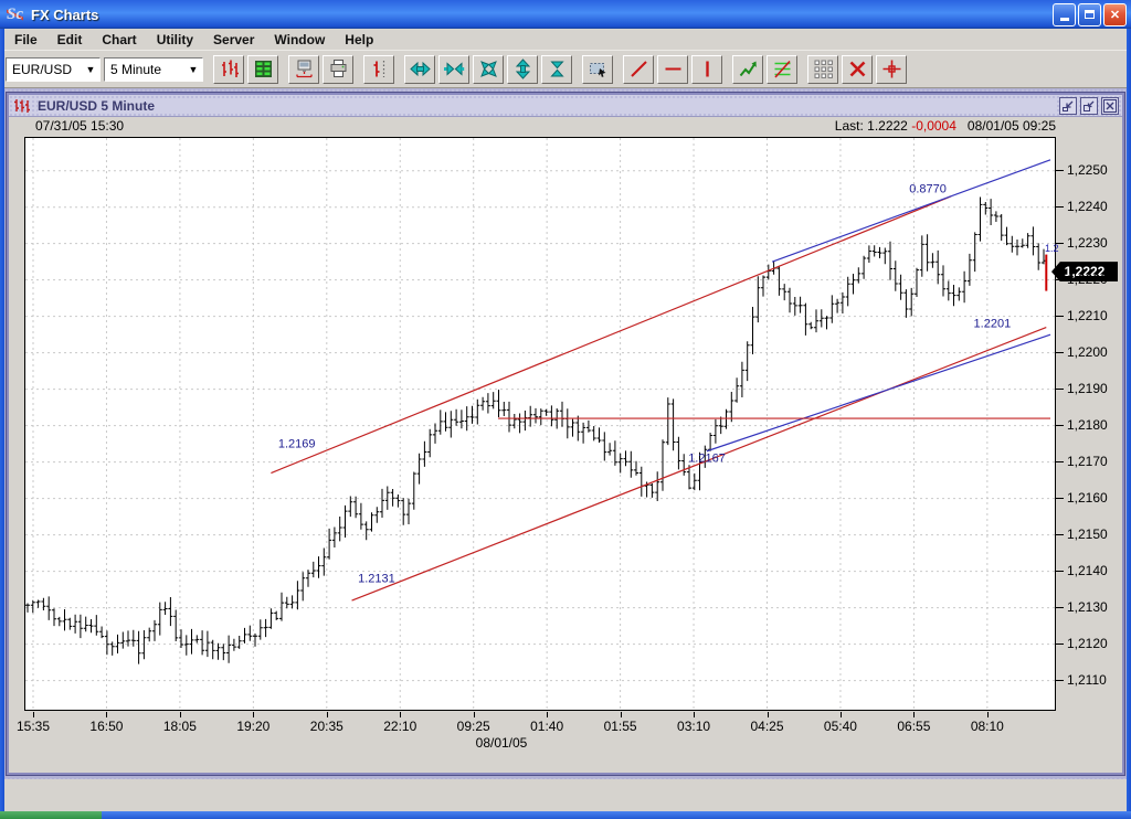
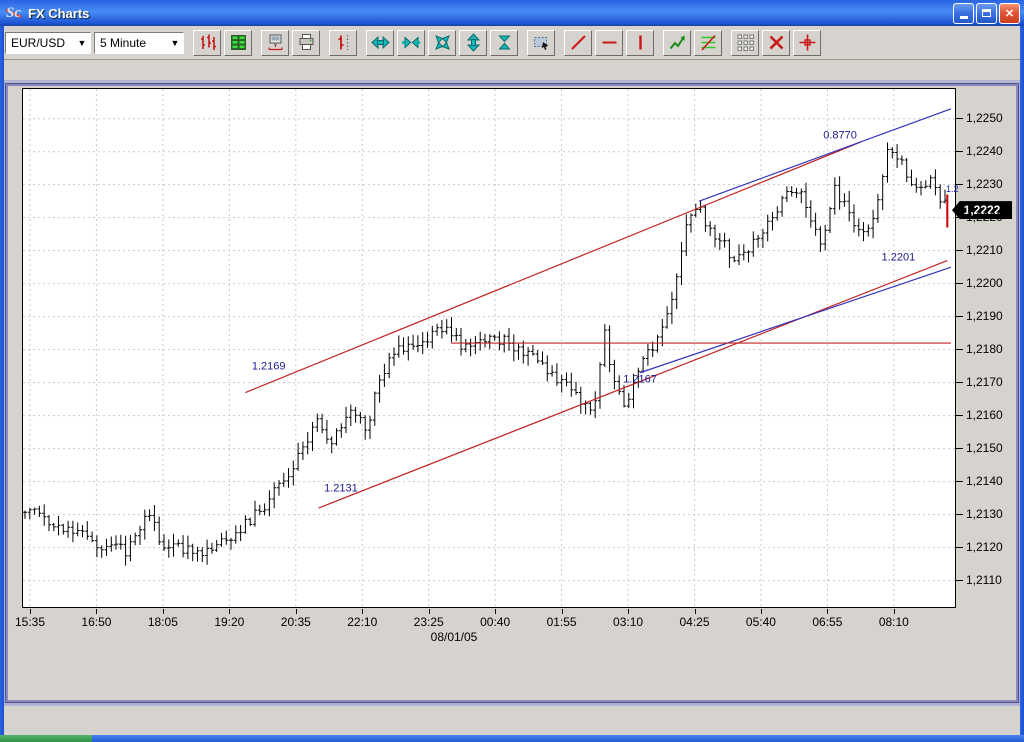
  Sc
  FX Charts
  ✕
- File
- Edit
- Chart
- Utility
- Server
- Window
- Help
  EUR/USD
  ▼
  5 Minute
  ▼
- EUR/USD 5 Minute
- 07/31/05 15:30
- Last: 1.2222 -0,0004 08/01/05 09:25
  1.2131
  1.2167
  1.2169
  0.8770
  1.2201
  1,2222
  1.2
  1,2250
  1,2240
  1,2230
  1,2220
  1,2210
  1,2200
  1,2190
  1,2180
  1,2170
  1,2160
  1,2150
  1,2140
  1,2130
  1,2120
  1,2110
  15:35
  16:50
  18:05
  19:20
  20:35
  22:10
- 09:25
+ 23:25
- 01:40
+ 00:40
  01:55
  03:10
  04:25
  05:40
  06:55
  08:10
  08/01/05
